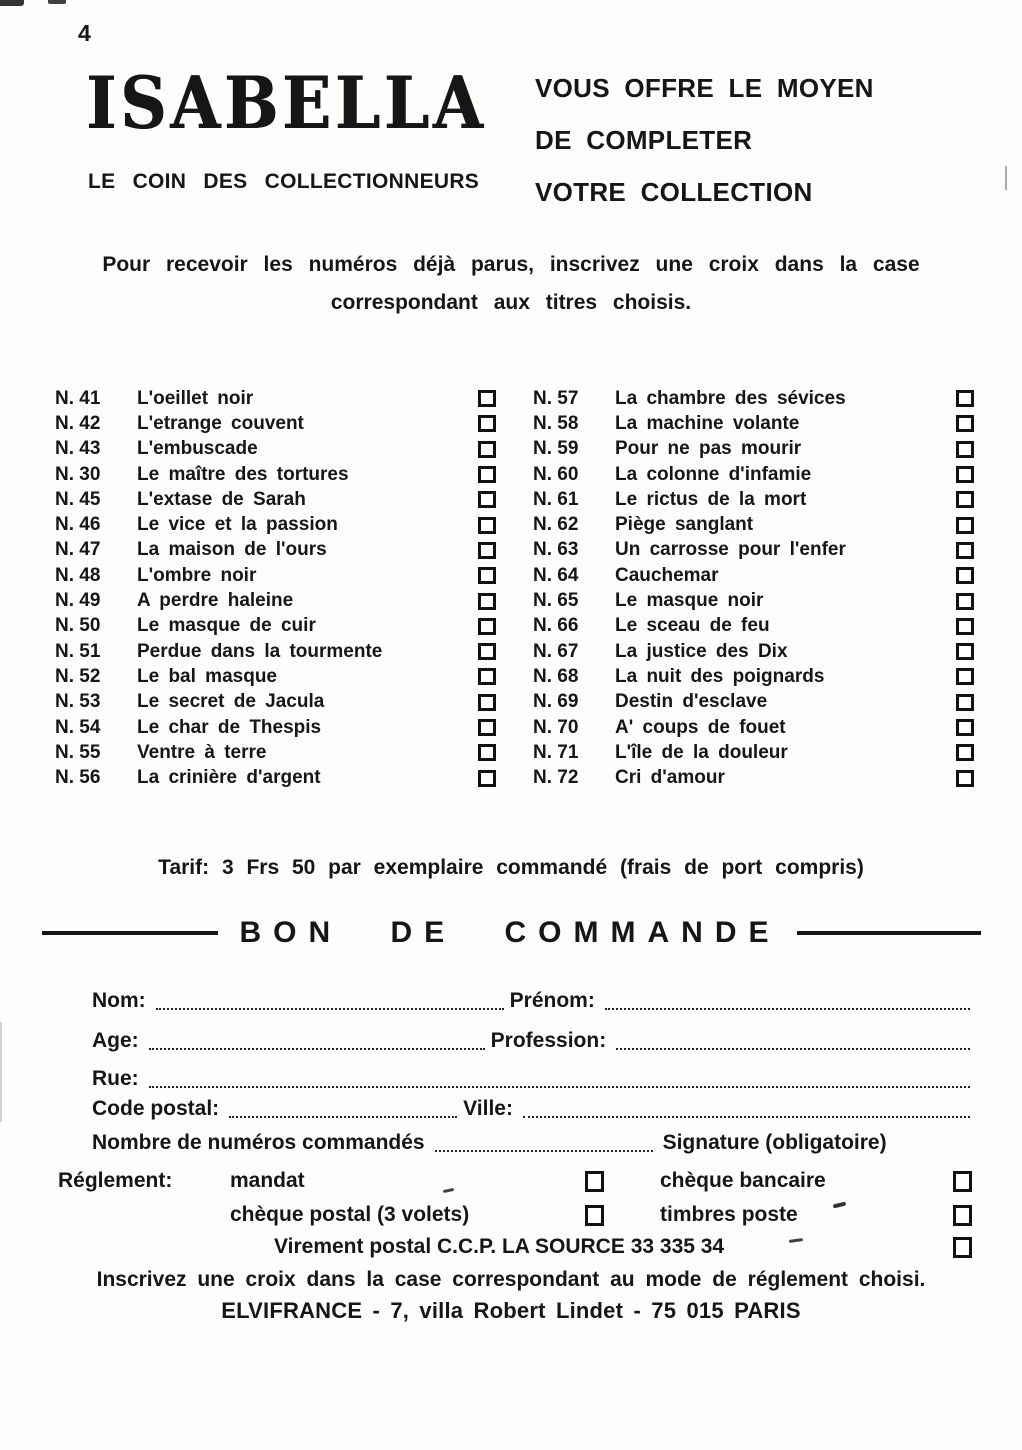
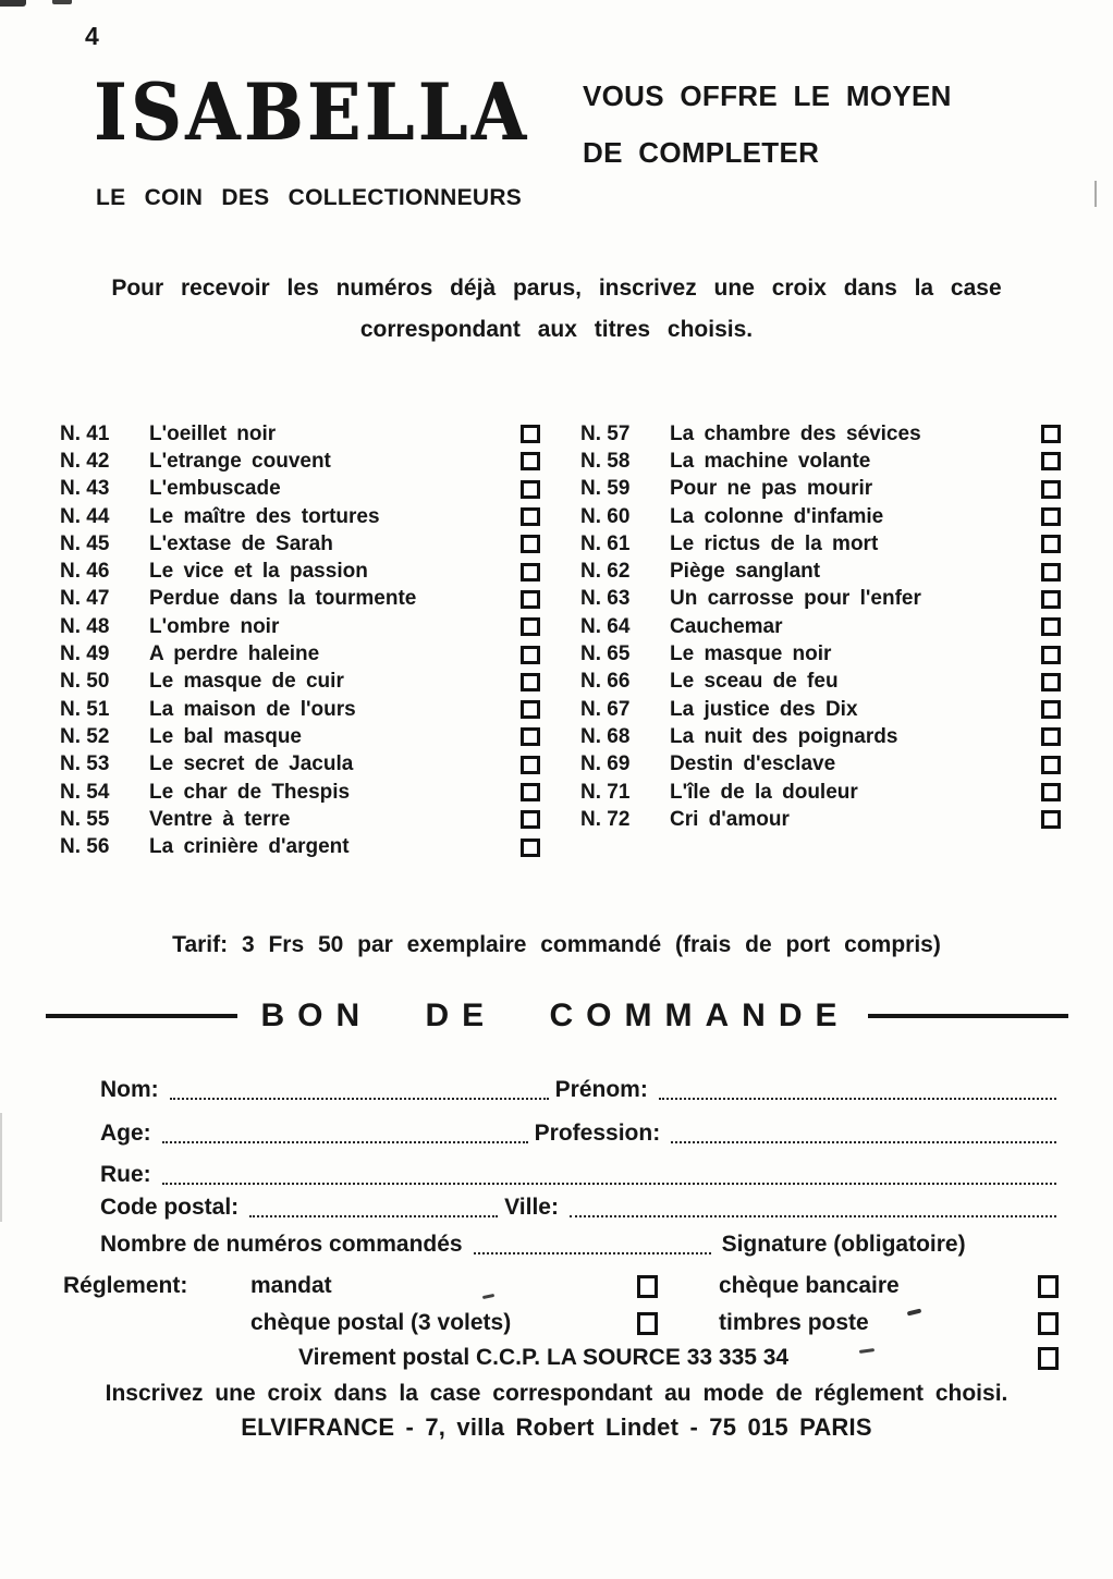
  4
  ISABELLA
  LE COIN DES COLLECTIONNEURS
  VOUS OFFRE LE MOYEN
  DE COMPLETER
- VOTRE COLLECTION
  Pour recevoir les numéros déjà parus, inscrivez une croix dans la case
  correspondant aux titres choisis.
  N. 41
  L'oeillet noir
  N. 42
  L'etrange couvent
  N. 43
  L'embuscade
- N. 30
+ N. 44
  Le maître des tortures
  N. 45
  L'extase de Sarah
  N. 46
  Le vice et la passion
  N. 47
- La maison de l'ours
+ Perdue dans la tourmente
  N. 48
  L'ombre noir
  N. 49
  A perdre haleine
  N. 50
  Le masque de cuir
  N. 51
- Perdue dans la tourmente
+ La maison de l'ours
  N. 52
  Le bal masque
  N. 53
  Le secret de Jacula
  N. 54
  Le char de Thespis
  N. 55
  Ventre à terre
  N. 56
  La crinière d'argent
  N. 57
  La chambre des sévices
  N. 58
  La machine volante
  N. 59
  Pour ne pas mourir
  N. 60
  La colonne d'infamie
  N. 61
  Le rictus de la mort
  N. 62
  Piège sanglant
  N. 63
  Un carrosse pour l'enfer
  N. 64
  Cauchemar
  N. 65
  Le masque noir
  N. 66
  Le sceau de feu
  N. 67
  La justice des Dix
  N. 68
  La nuit des poignards
  N. 69
  Destin d'esclave
- N. 70
- A' coups de fouet
  N. 71
  L'île de la douleur
  N. 72
  Cri d'amour
  Tarif: 3 Frs 50 par exemplaire commandé (frais de port compris)
  BON DE COMMANDE
  Nom:
  Prénom:
  Age:
  Profession:
  Rue:
  Code postal:
  Ville:
  Nombre de numéros commandés
  Signature (obligatoire)
  Réglement:
  mandat
  chèque bancaire
  chèque postal (3 volets)
  timbres poste
  Virement postal C.C.P. LA SOURCE 33 335 34
  Inscrivez une croix dans la case correspondant au mode de réglement choisi.
  ELVIFRANCE - 7, villa Robert Lindet - 75 015 PARIS
